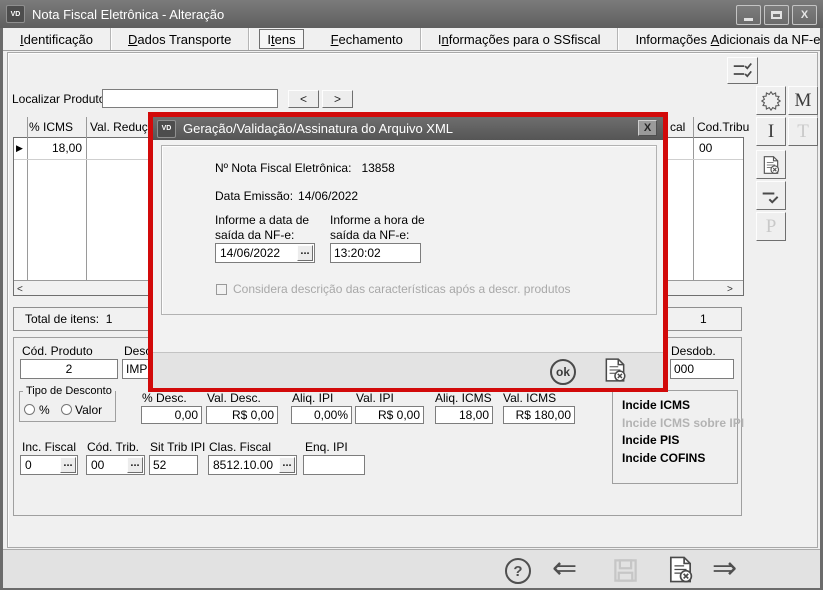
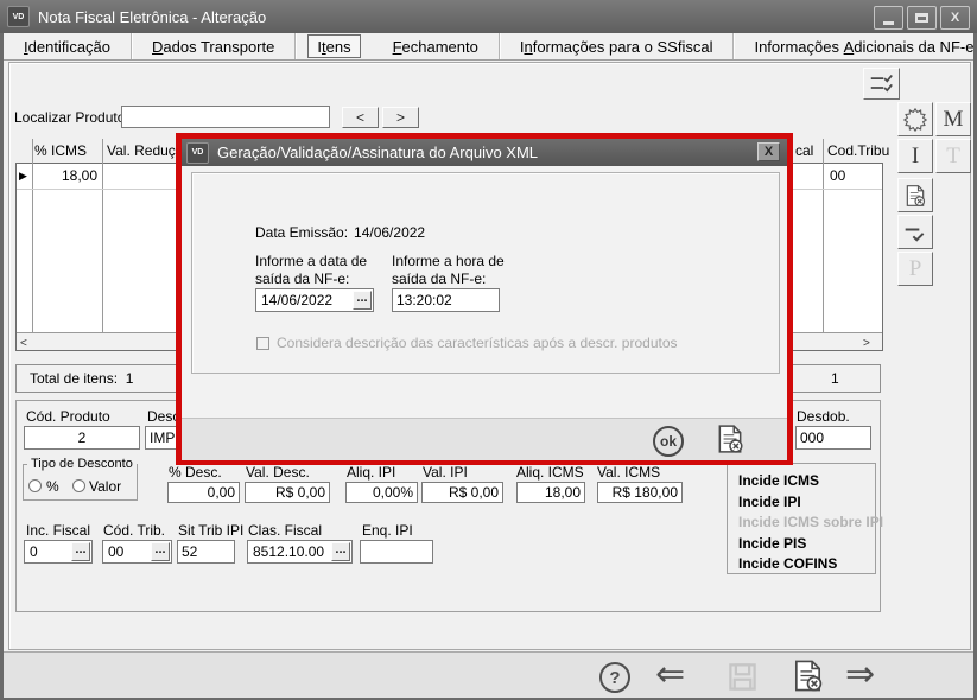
  Nota Fiscal Eletrônica - Alteração
  X
  I
  dentificação
  D
  ados Transporte
  I
  t
  ens
  F
  echamento
  I
  n
  formações para o SSfiscal
  Informações
  A
  dicionais da NF-e
  M
  I
  T
  P
  Localizar Produt
  <
  >
  % ICMS
  Val. Reduç
  cal
  Cod.Tribu
  ▶
  18,00
  00
  <
  >
  Total de itens: 1
  1
  Cód. Produto
  2
  Des
  IMP
  Desdob.
  000
  Tipo de Desconto
  %
  Valor
  % Desc.
  0,00
  Val. Desc.
  R$ 0,00
  Aliq. IPI
  0,00%
  Val. IPI
  R$ 0,00
  Aliq. ICMS
  18,00
  Val. ICMS
  R$ 180,00
  Inc. Fiscal
  0
  ...
  Cód. Trib.
  00
  ...
  Sit Trib IPI
  52
  Clas. Fiscal
  8512.10.00
  ...
  Enq. IPI
  Incide ICMS
+ Incide IPI
  Incide ICMS sobre IPI
  Incide PIS
  Incide COFINS
  ?
  ⇐
  ⇒
  Geração/Validação/Assinatura do Arquivo XML
  X
- Nº Nota Fiscal Eletrônica:
- 13858
  Data Emissão:
  14/06/2022
  Informe a data de
  saída da NF-e:
  Informe a hora de
  saída da NF-e:
  14/06/2022
  ...
  13:20:02
  Considera descrição das características após a descr. produtos
  ok
